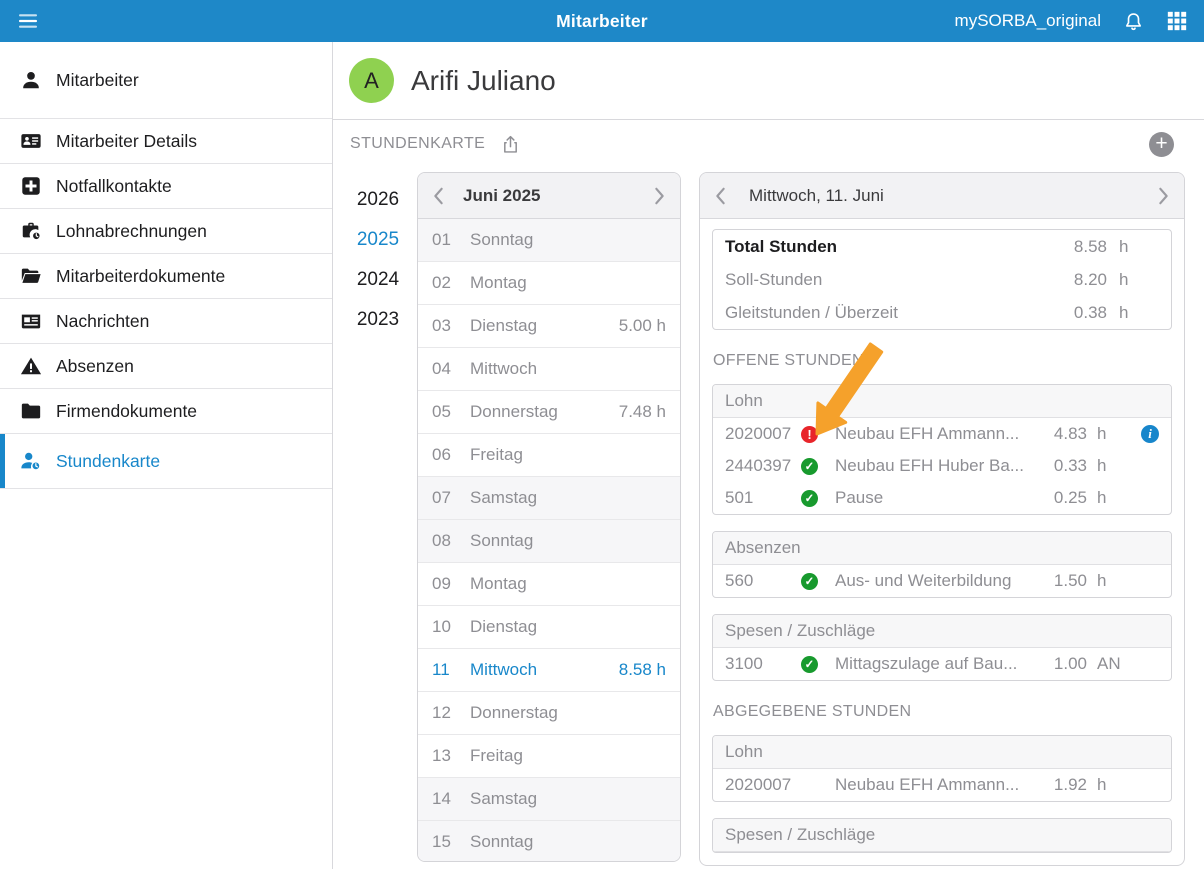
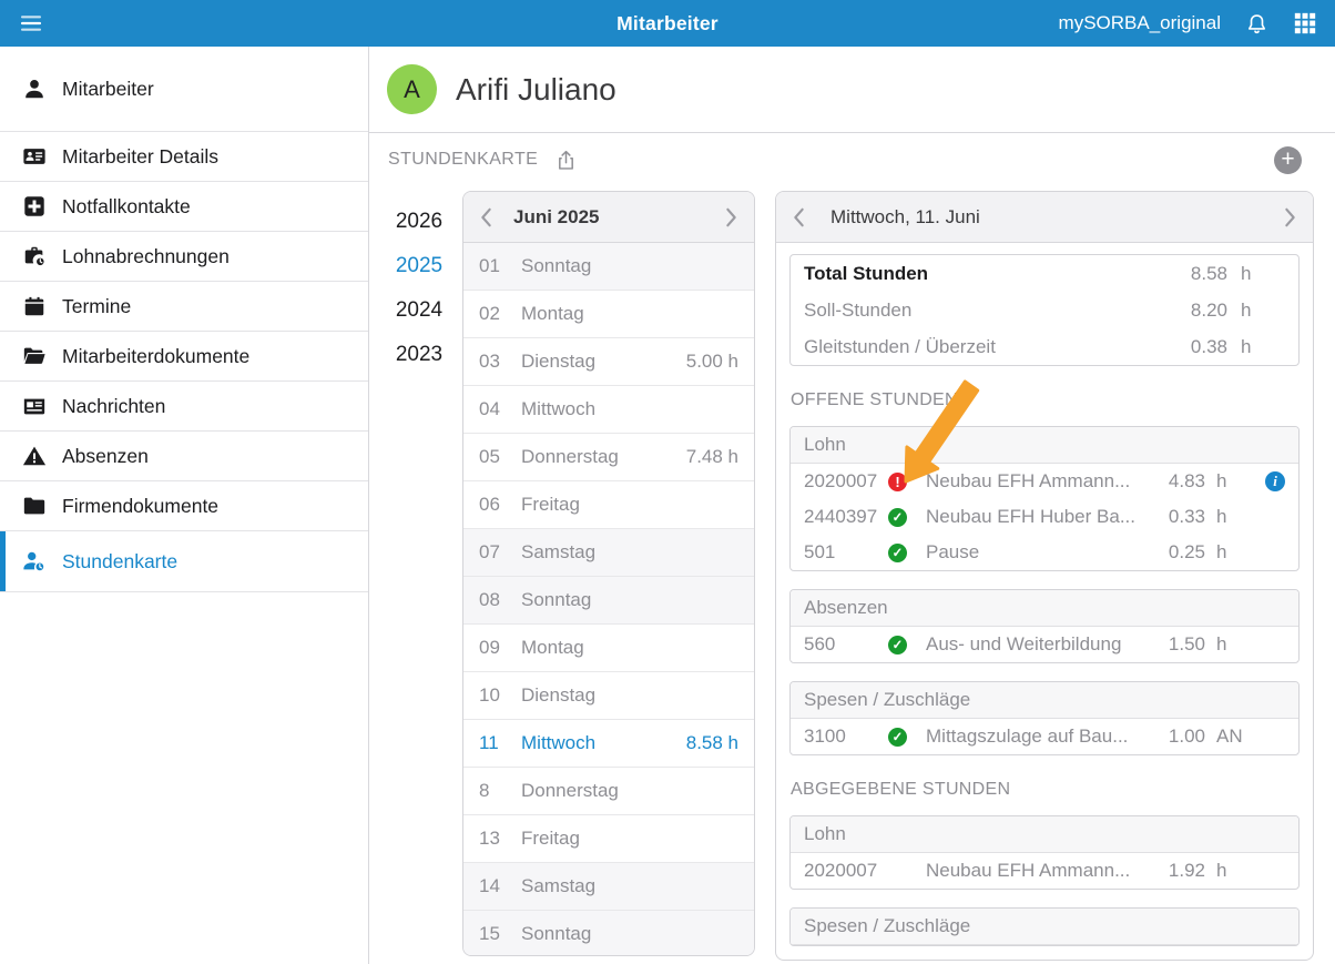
  Mitarbeiter
  mySORBA_original
  Mitarbeiter
  Mitarbeiter Details
  Notfallkontakte
  Lohnabrechnungen
+ Termine
  Mitarbeiterdokumente
  Nachrichten
  Absenzen
  Firmendokumente
  Stundenkarte
  A
  Arifi Juliano
  STUNDENKARTE
  +
  2026
  2025
  2024
  2023
  Juni 2025
  01
  Sonntag
  02
  Montag
  03
  Dienstag
  5.00 h
  04
  Mittwoch
  05
  Donnerstag
  7.48 h
  06
  Freitag
  07
  Samstag
  08
  Sonntag
  09
  Montag
  10
  Dienstag
  11
  Mittwoch
  8.58 h
- 12
+ 8
  Donnerstag
  13
  Freitag
  14
  Samstag
  15
  Sonntag
  Mittwoch, 11. Juni
  Total Stunden
  8.58
  h
  Soll-Stunden
  8.20
  h
  Gleitstunden / Überzeit
  0.38
  h
  OFFENE STUNDE
  Lohn
  2020007
  !
  Neubau EFH Ammann...
  4.83
  h
  i
  2440397
  ✓
  Neubau EFH Huber Ba...
  0.33
  h
  501
  ✓
  Pause
  0.25
  h
  Absenzen
  560
  ✓
  Aus- und Weiterbildung
  1.50
  h
  Spesen / Zuschläge
  3100
  ✓
  Mittagszulage auf Bau...
  1.00
  AN
  ABGEGEBENE STUNDEN
  Lohn
  2020007
  Neubau EFH Ammann...
  1.92
  h
  Spesen / Zuschläge
